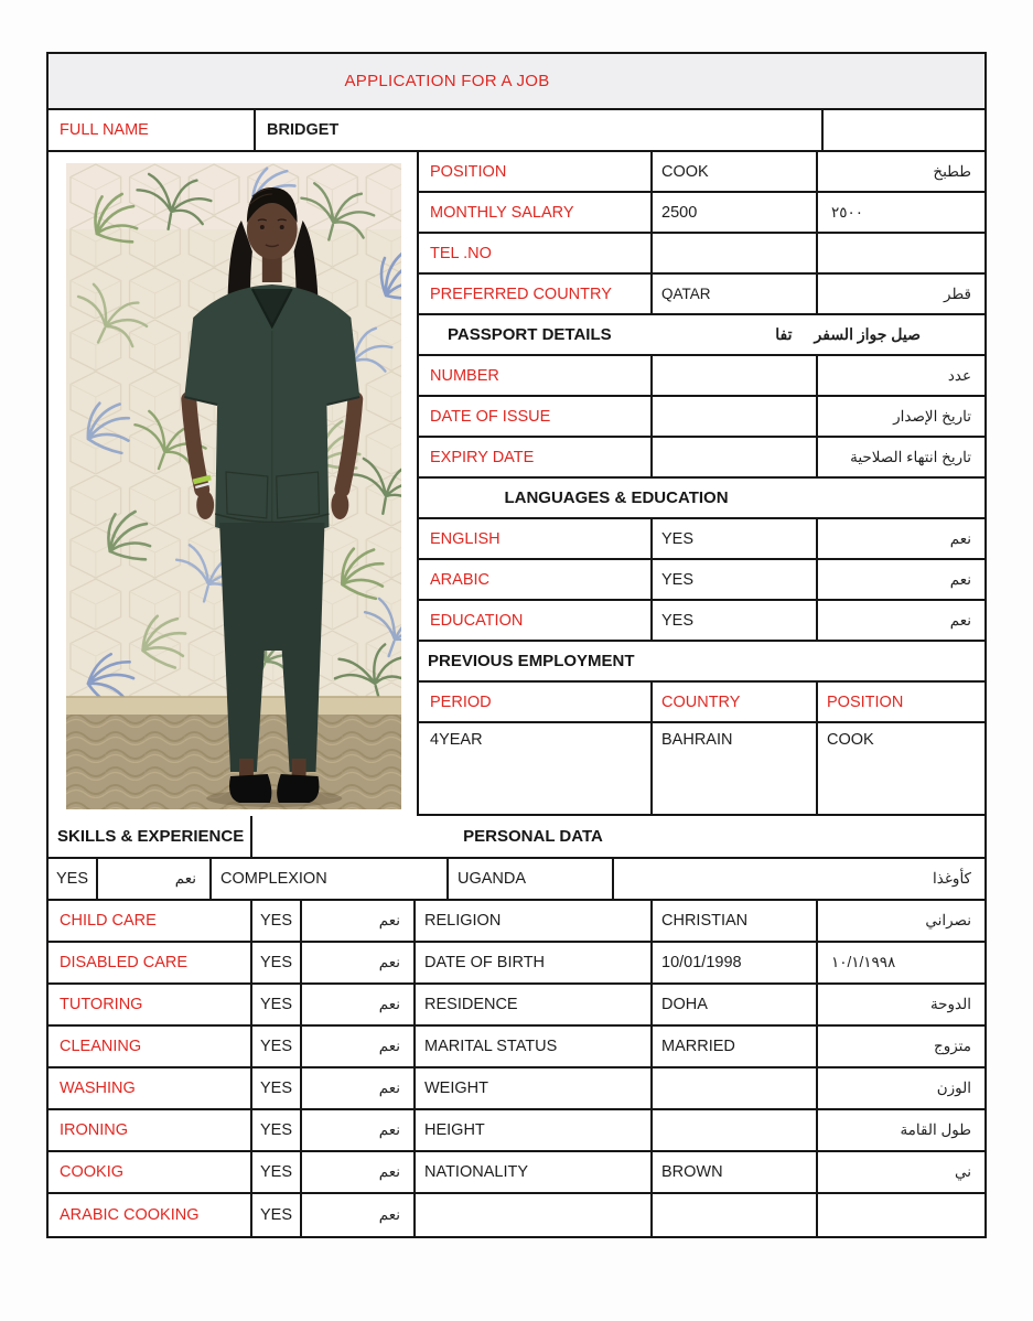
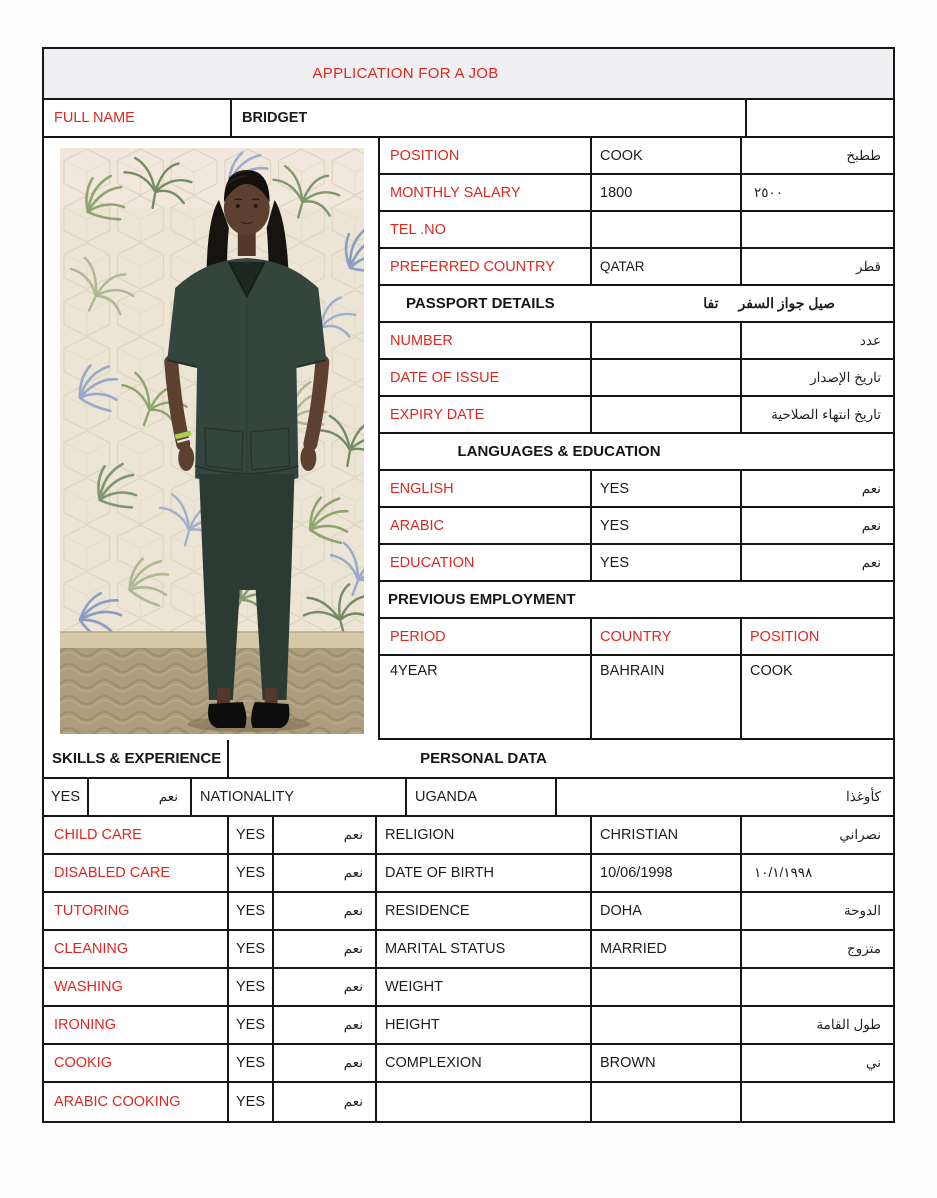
  APPLICATION FOR A JOB
  FULL NAME
  BRIDGET
  POSITION
  COOK
  ططبخ
  MONTHLY SALARY
- 2500
+ 1800
  ٢٥٠٠
  TEL .NO
  PREFERRED COUNTRY
  QATAR
  قطر
  PASSPORT DETAILS
  تفا
  صيل جواز السفر
  NUMBER
  عدد
  DATE OF ISSUE
  تاريخ الإصدار
  EXPIRY DATE
  تاريخ انتهاء الصلاحية
  LANGUAGES & EDUCATION
  ENGLISH
  YES
  نعم
  ARABIC
  YES
  نعم
  EDUCATION
  YES
  نعم
  PREVIOUS EMPLOYMENT
  PERIOD
  COUNTRY
  POSITION
  4YEAR
  BAHRAIN
  COOK
  SKILLS & EXPERIENCE
  PERSONAL DATA
  YES
  نعم
- COMPLEXION
+ NATIONALITY
  UGANDA
  كأوغذا
  CHILD CARE
  YES
  نعم
  RELIGION
  CHRISTIAN
  نصراني
  DISABLED CARE
  YES
  نعم
  DATE OF BIRTH
- 10/01/1998
+ 10/06/1998
  ١٠/١/١٩٩٨
  TUTORING
  YES
  نعم
  RESIDENCE
  DOHA
  الدوحة
  CLEANING
  YES
  نعم
  MARITAL STATUS
  MARRIED
  متزوج
  WASHING
  YES
  نعم
  WEIGHT
- الوزن
  IRONING
  YES
  نعم
  HEIGHT
  طول القامة
  COOKIG
  YES
  نعم
- NATIONALITY
+ COMPLEXION
  BROWN
  ني
  ARABIC COOKING
  YES
  نعم
